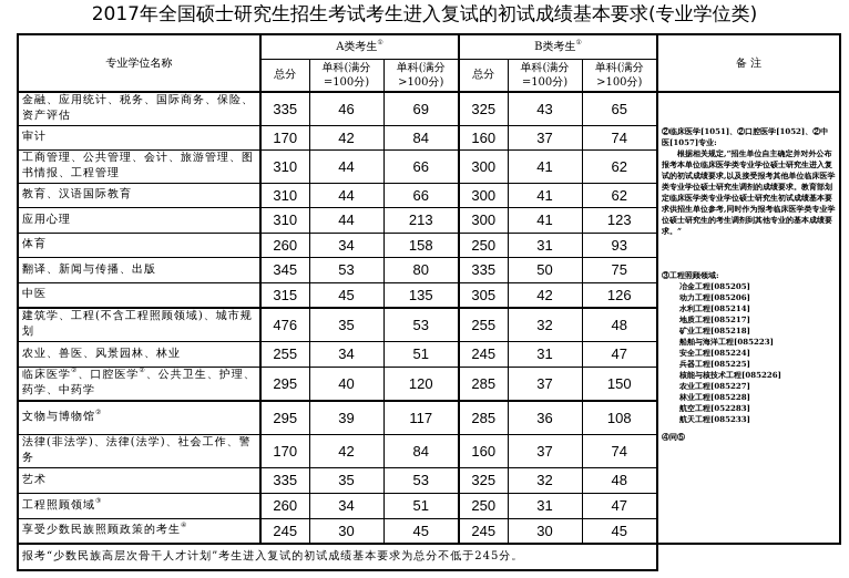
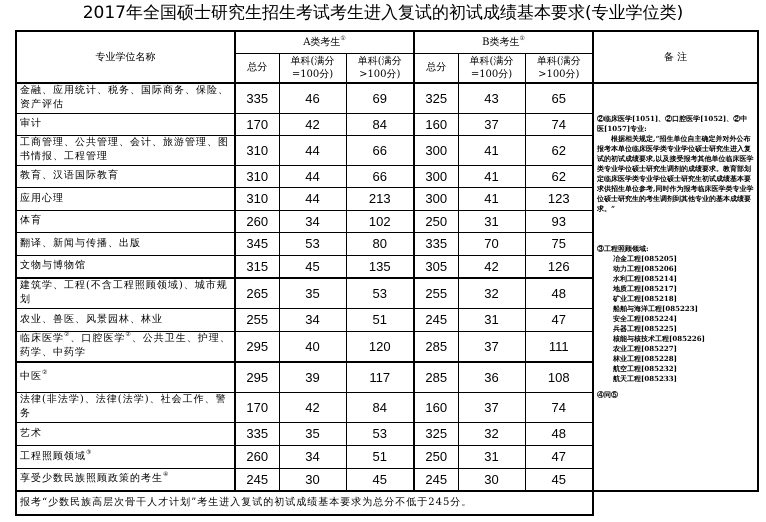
  2017年全国硕士研究生招生考试考生进入复试的初试成绩基本要求(专业学位类)
  专业学位名称	A类考生	B类考生	备 注
  总分	单科(满分=100分)	单科(满分>100分)	总分	单科(满分=100分)	单科(满分>100分)
- 金融、应用统计、税务、国际商务、保险、资产评估	335	46	69	325	43	65	②临床医学[1051]、②口腔医学[1052]、②中医[1057]专业: 根据相关规定,“招生单位自主确定并对外公布报考本单位临床医学类专业学位硕士研究生进入复试的初试成绩要求,以及接受报考其他单位临床医学类专业学位硕士研究生调剂的成绩要求。教育部划定临床医学类专业学位硕士研究生初试成绩基本要求供招生单位参考,同时作为报考临床医学类专业学位硕士研究生的考生调剂到其他专业的基本成绩要求。” ③工程照顾领域: 冶金工程[085205] 动力工程[085206] 水利工程[085214] 地质工程[085217] 矿业工程[085218] 船舶与海洋工程[085223] 安全工程[085224] 兵器工程[085225] 核能与核技术工程[085226] 农业工程[085227] 林业工程[085228] 航空工程[052283] 航天工程[085233] ④同⑤
+ 金融、应用统计、税务、国际商务、保险、资产评估	335	46	69	325	43	65	②临床医学[1051]、②口腔医学[1052]、②中医[1057]专业: 根据相关规定,“招生单位自主确定并对外公布报考本单位临床医学类专业学位硕士研究生进入复试的初试成绩要求,以及接受报考其他单位临床医学类专业学位硕士研究生调剂的成绩要求。教育部划定临床医学类专业学位硕士研究生初试成绩基本要求供招生单位参考,同时作为报考临床医学类专业学位硕士研究生的考生调剂到其他专业的基本成绩要求。” ③工程照顾领域: 冶金工程[085205] 动力工程[085206] 水利工程[085214] 地质工程[085217] 矿业工程[085218] 船舶与海洋工程[085223] 安全工程[085224] 兵器工程[085225] 核能与核技术工程[085226] 农业工程[085227] 林业工程[085228] 航空工程[085232] 航天工程[085233] ④同⑤
  审计	170	42	84	160	37	74
  工商管理、公共管理、会计、旅游管理、图书情报、工程管理	310	44	66	300	41	62
  教育、汉语国际教育	310	44	66	300	41	62
  应用心理	310	44	213	300	41	123
- 体育	260	34	158	250	31	93
+ 体育	260	34	102	250	31	93
- 翻译、新闻与传播、出版	345	53	80	335	50	75
+ 翻译、新闻与传播、出版	345	53	80	335	70	75
- 中医	315	45	135	305	42	126
+ 文物与博物馆	315	45	135	305	42	126
- 建筑学、工程(不含工程照顾领域)、城市规划	476	35	53	255	32	48
+ 建筑学、工程(不含工程照顾领域)、城市规划	265	35	53	255	32	48
  农业、兽医、风景园林、林业	255	34	51	245	31	47
- 临床医学 、口腔医学 、公共卫生、护理、药学、中药学	295	40	120	285	37	150
+ 临床医学 、口腔医学 、公共卫生、护理、药学、中药学	295	40	120	285	37	111
- 文物与博物馆	295	39	117	285	36	108
+ 中医	295	39	117	285	36	108
  法律(非法学)、法律(法学)、社会工作、警务	170	42	84	160	37	74
  艺术	335	35	53	325	32	48
  工程照顾领域	260	34	51	250	31	47
  享受少数民族照顾政策的考生	245	30	45	245	30	45
  报考“少数民族高层次骨干人才计划”考生进入复试的初试成绩基本要求为总分不低于245分。
